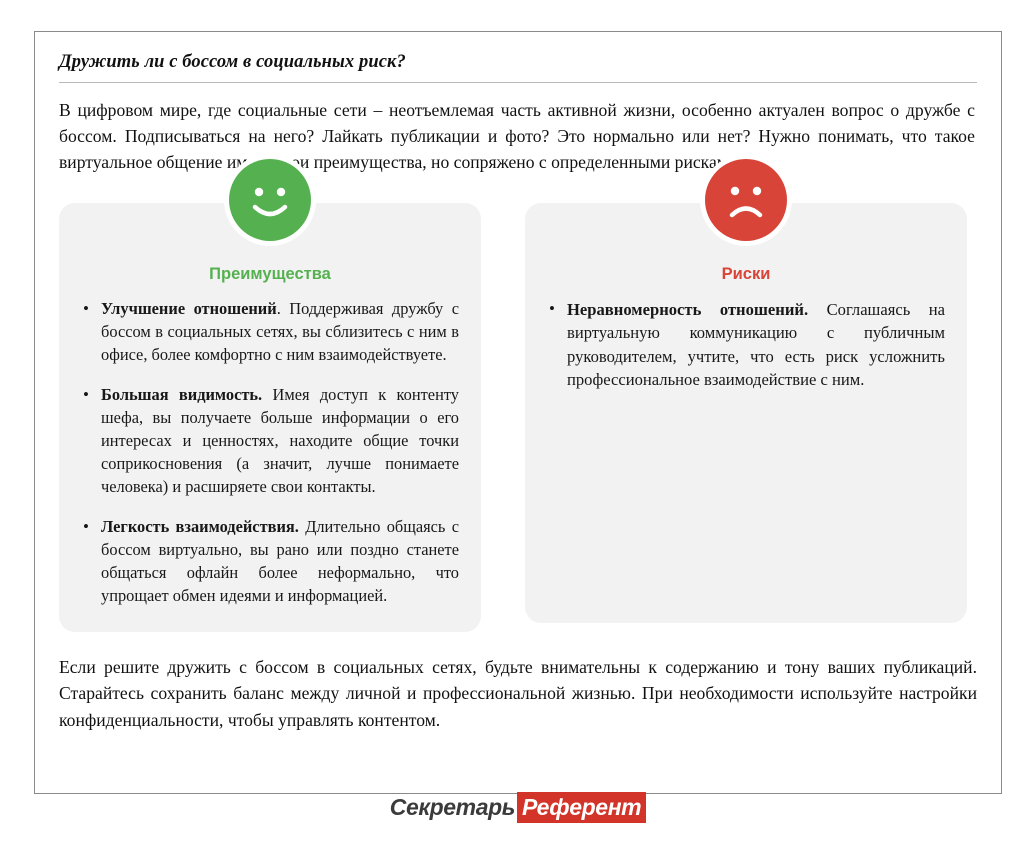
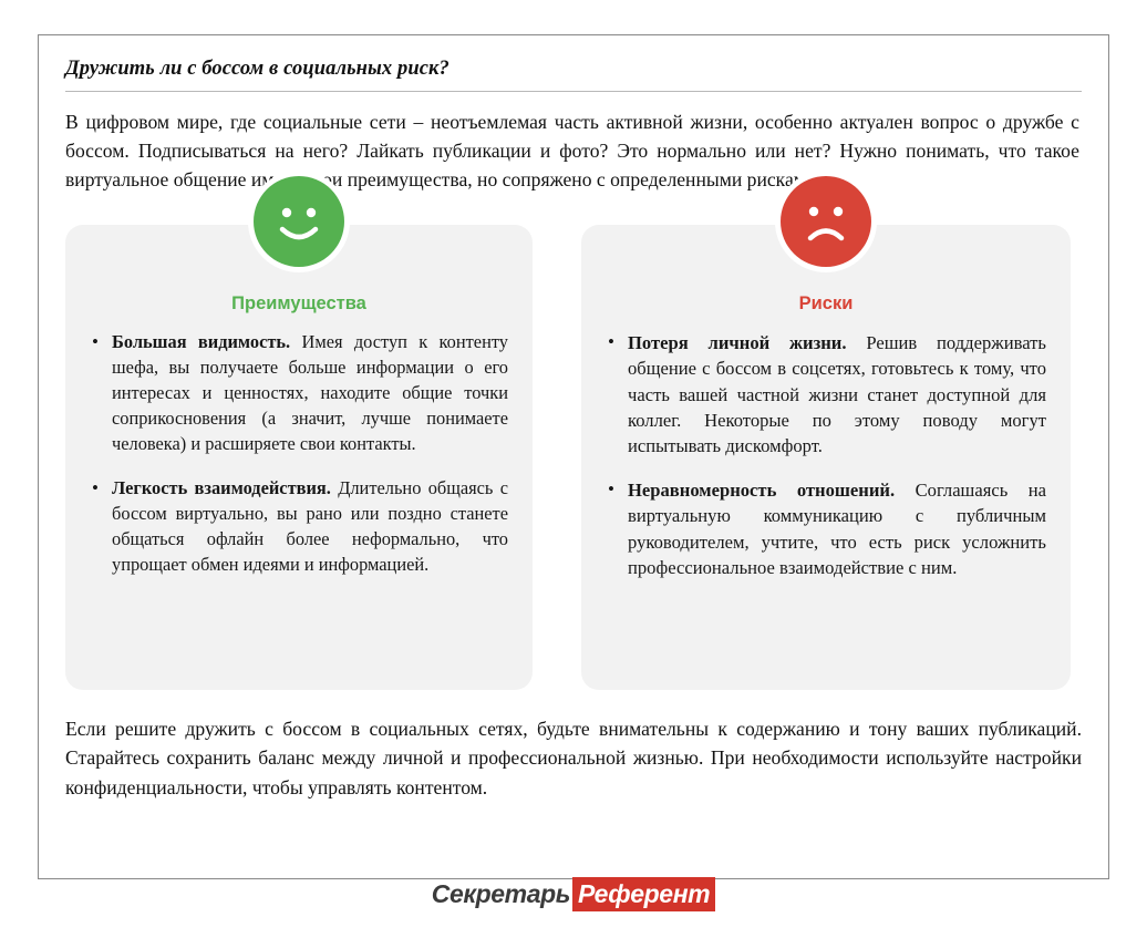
  Дружить ли с боссом в социальных риск?
  В цифровом мире, где социальные сети – неотъемлемая часть активной жизни, особенно актуален вопрос о дружбе с боссом. Подписываться на него? Лайкать публикации и фото? Это нормально или нет? Нужно понимать, что такое виртуальное общение имеои преимущества, но сопряжено с определенными рискам
  Преимущества
- Улучшение отношений. Поддерживая дружбу с боссом в социальных сетях, вы сблизитесь с ним в офисе, более комфортно с ним взаимодействуете.
  Большая видимость. Имея доступ к контенту шефа, вы получаете больше информации о его интересах и ценностях, находите общие точки соприкосновения (а значит, лучше понимаете человека) и расширяете свои контакты.
  Легкость взаимодействия. Длительно общаясь с боссом виртуально, вы рано или поздно станете общаться офлайн более неформально, что упрощает обмен идеями и информацией.
  Риски
+ Потеря личной жизни. Решив поддерживать общение с боссом в соцсетях, готовьтесь к тому, что часть вашей частной жизни станет доступной для коллег. Некоторые по этому поводу могут испытывать дискомфорт.
  Неравномерность отношений. Соглашаясь на виртуальную коммуникацию с публичным руководителем, учтите, что есть риск усложнить профессиональное взаимодействие с ним.
  Если решите дружить с боссом в социальных сетях, будьте внимательны к содержанию и тону ваших публикаций. Старайтесь сохранить баланс между личной и профессиональной жизнью. При необходимости используйте настройки конфиденциальности, чтобы управлять контентом.
  Секретарь Референт
